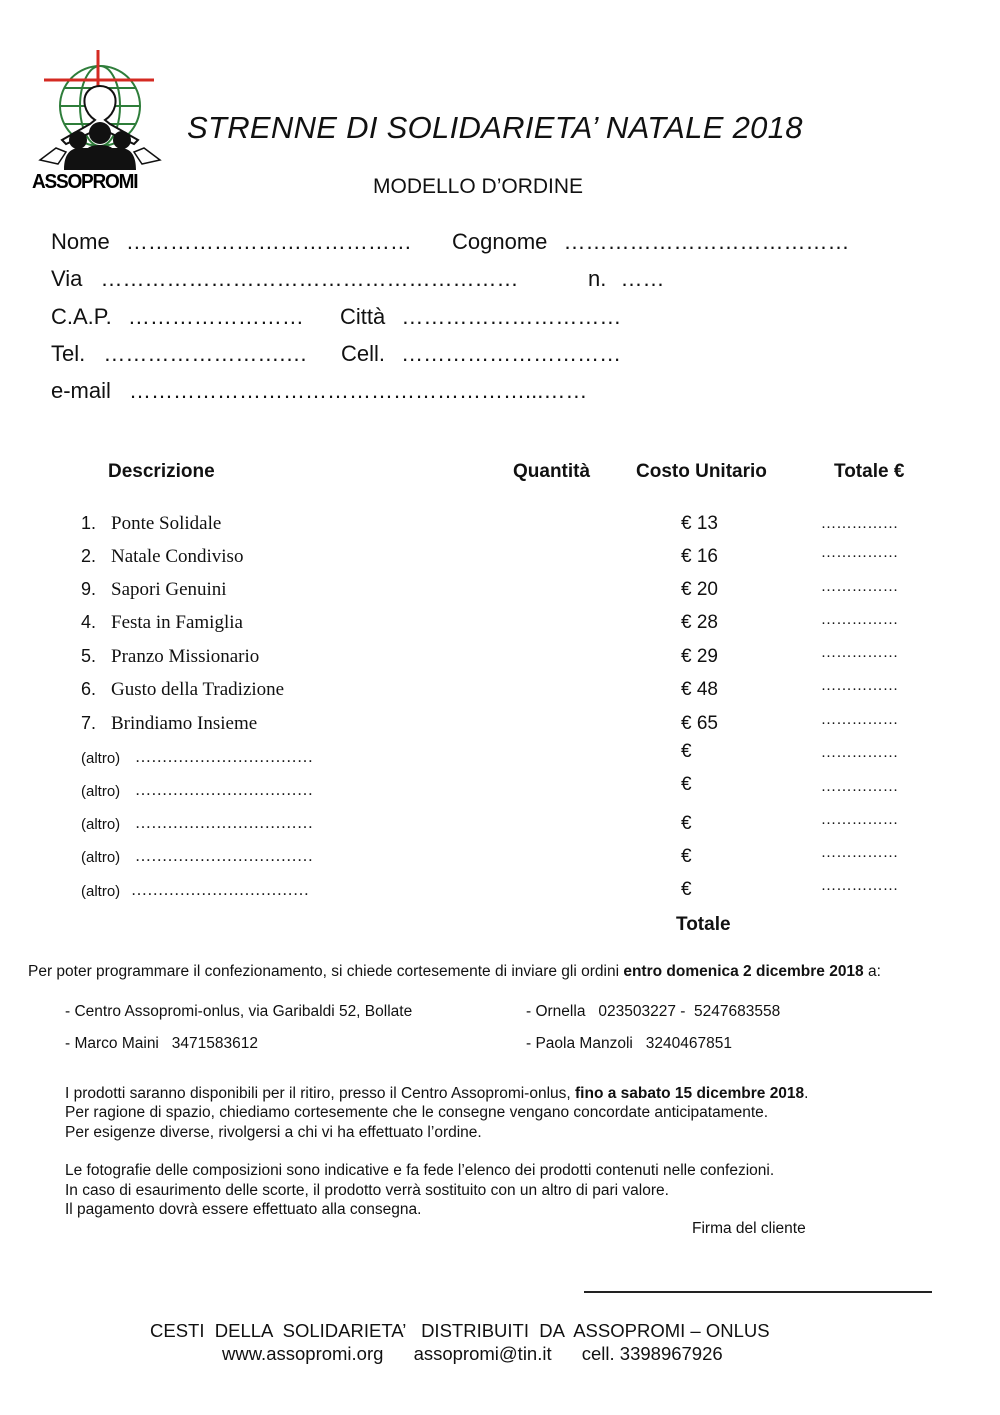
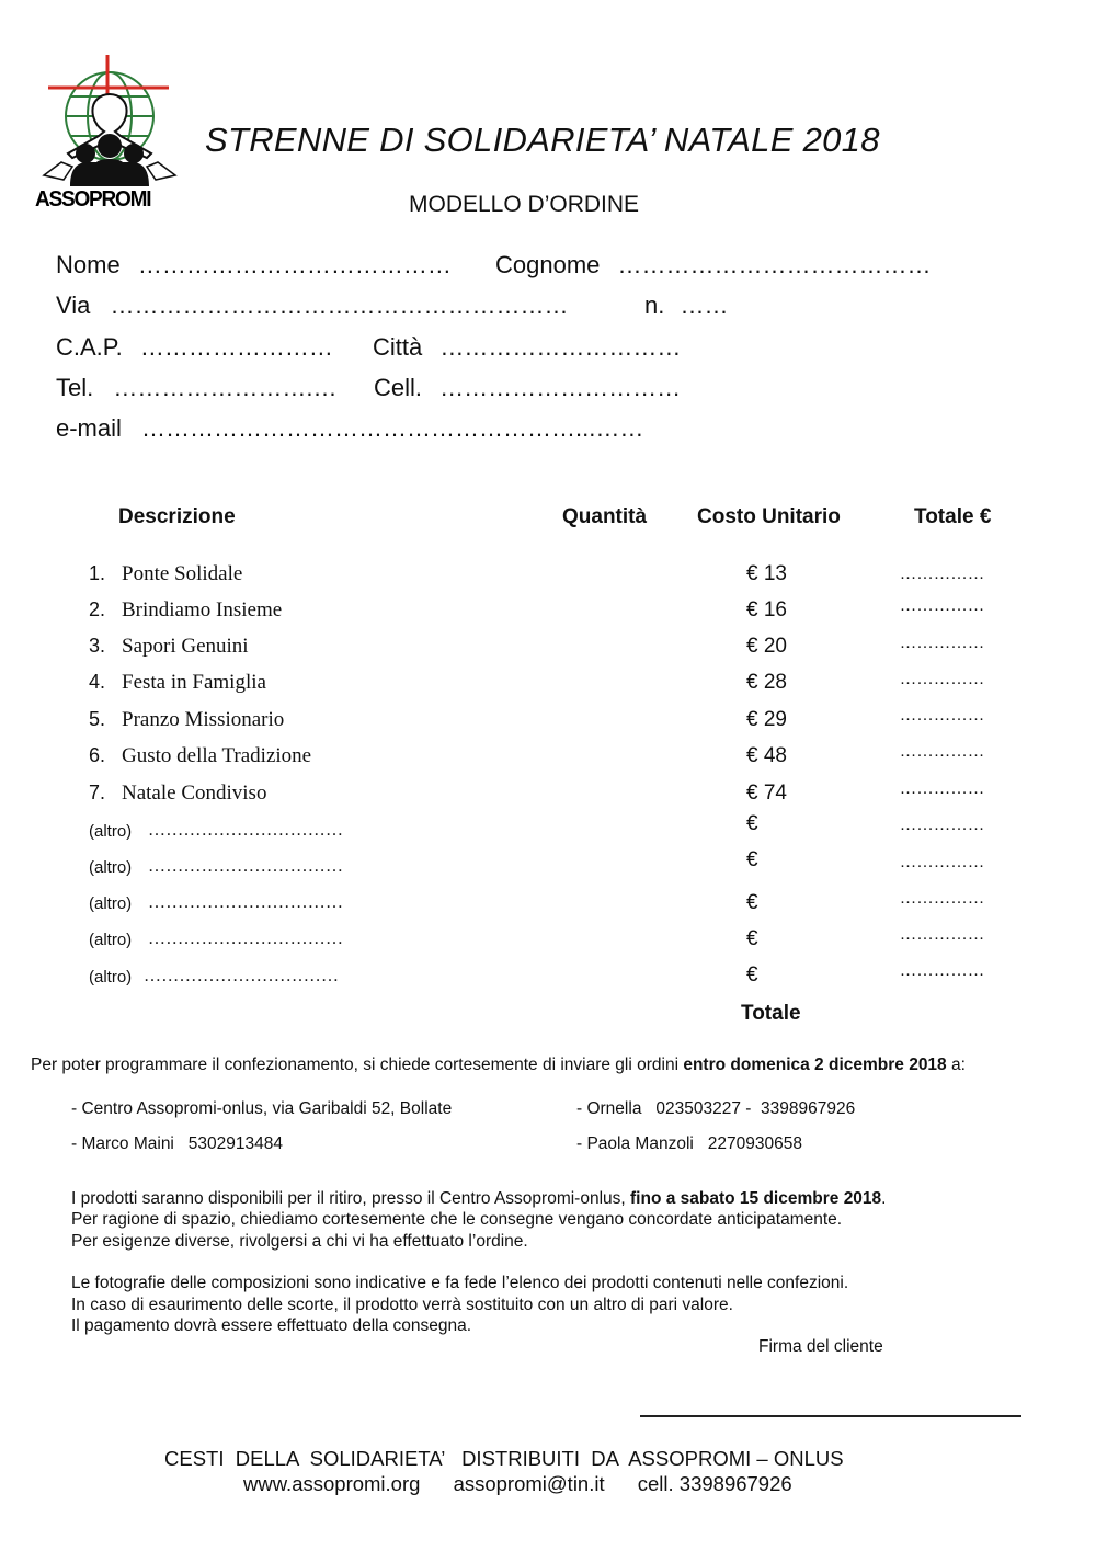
  ASSOPROMI
  STRENNE DI SOLIDARIETA’ NATALE 2018
  MODELLO D’ORDINE
  Nome …………………………………
  Cognome …………………………………
  Via …………………………………………………
  n. ……
  C.A.P. ……………………
  Città …………………………
  Tel. …………………….…
  Cell. …………………………
  e-mail ………………………………………………...……
  Descrizione
  Quantità
  Costo Unitario
  Totale €
  1.
  Ponte Solidale
  € 13
  ……………
  2.
- Natale Condiviso
+ Brindiamo Insieme
  € 16
  ……………
- 9.
+ 3.
  Sapori Genuini
  € 20
  ……………
  4.
  Festa in Famiglia
  € 28
  ……………
  5.
  Pranzo Missionario
  € 29
  ……………
  6.
  Gusto della Tradizione
  € 48
  ……………
  7.
- Brindiamo Insieme
+ Natale Condiviso
- € 65
+ € 74
  ……………
  (altro)
  ……………………………
  €
  ……………
  (altro)
  ……………………………
  €
  ……………
  (altro)
  ……………………………
  €
  ……………
  (altro)
  ……………………………
  €
  ……………
  (altro)
  ……………………………
  €
  ……………
  Totale
  Per poter programmare il confezionamento, si chiede cortesemente di inviare gli ordini entro domenica 2 dicembre 2018 a:
  - Centro Assopromi-onlus, via Garibaldi 52, Bollate
- - Ornella 023503227 - 5247683558
+ - Ornella 023503227 - 3398967926
- - Marco Maini 3471583612
+ - Marco Maini 5302913484
- - Paola Manzoli 3240467851
+ - Paola Manzoli 2270930658
  I prodotti saranno disponibili per il ritiro, presso il Centro Assopromi-onlus, fino a sabato 15 dicembre 2018.
  Per ragione di spazio, chiediamo cortesemente che le consegne vengano concordate anticipatamente.
  Per esigenze diverse, rivolgersi a chi vi ha effettuato l’ordine.
  Le fotografie delle composizioni sono indicative e fa fede l’elenco dei prodotti contenuti nelle confezioni.
  In caso di esaurimento delle scorte, il prodotto verrà sostituito con un altro di pari valore.
- Il pagamento dovrà essere effettuato alla consegna.
+ Il pagamento dovrà essere effettuato della consegna.
  Firma del cliente
  CESTI DELLA SOLIDARIETA’ DISTRIBUITI DA ASSOPROMI – ONLUS
  www.assopromi.org assopromi@tin.it cell. 3398967926
